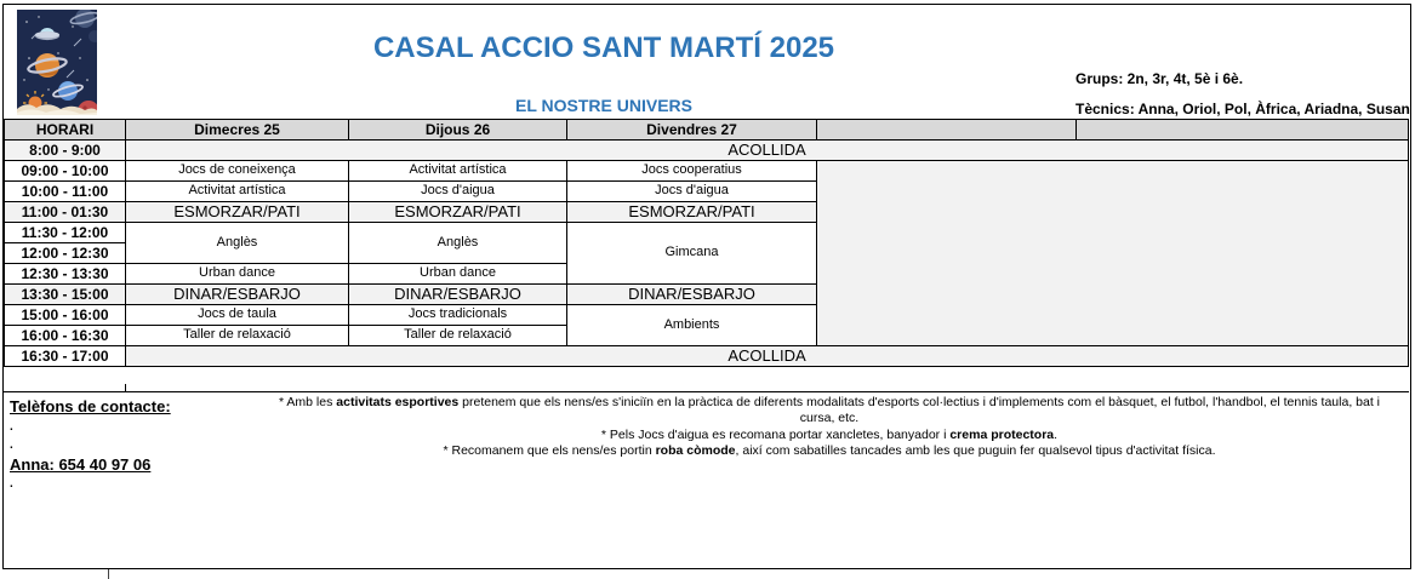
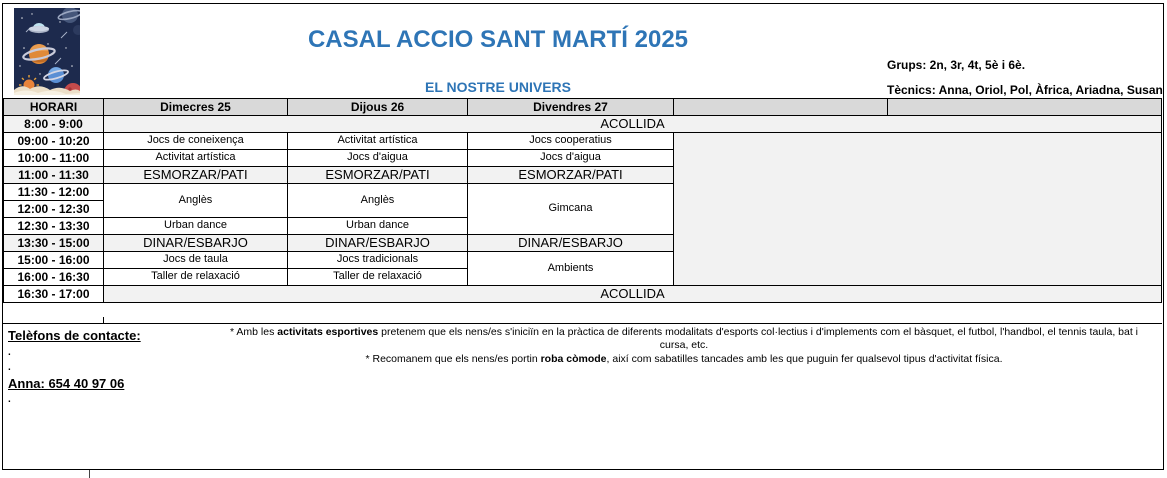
  CASAL ACCIO SANT MARTÍ 2025
  EL NOSTRE UNIVERS
  Grups: 2n, 3r, 4t, 5è i 6è.
  Tècnics: Anna, Oriol, Pol, Àfrica, Ariadna, Susan
  HORARI	Dimecres 25	Dijous 26	Divendres 27
  8:00 - 9:00	ACOLLIDA
- 09:00 - 10:00	Jocs de coneixença	Activitat artística	Jocs cooperatius
+ 09:00 - 10:20	Jocs de coneixença	Activitat artística	Jocs cooperatius
  10:00 - 11:00	Activitat artística	Jocs d'aigua	Jocs d'aigua
- 11:00 - 01:30	ESMORZAR/PATI	ESMORZAR/PATI	ESMORZAR/PATI
+ 11:00 - 11:30	ESMORZAR/PATI	ESMORZAR/PATI	ESMORZAR/PATI
  11:30 - 12:00	Anglès	Anglès	Gimcana
  12:00 - 12:30
  12:30 - 13:30	Urban dance	Urban dance
  13:30 - 15:00	DINAR/ESBARJO	DINAR/ESBARJO	DINAR/ESBARJO
  15:00 - 16:00	Jocs de taula	Jocs tradicionals	Ambients
  16:00 - 16:30	Taller de relaxació	Taller de relaxació
  16:30 - 17:00	ACOLLIDA
  Telèfons de contacte:
  .
  .
  Anna: 654 40 97 06
  .
  * Amb les activitats esportives pretenem que els nens/es s'iniciïn en la pràctica de diferents modalitats d'esports col·lectius i d'implements com el bàsquet, el futbol, l'handbol, el tennis taula, bat i
  cursa, etc.
- * Pels Jocs d'aigua es recomana portar xancletes, banyador i crema protectora.
  * Recomanem que els nens/es portin roba còmode, així com sabatilles tancades amb les que puguin fer qualsevol tipus d'activitat física.
